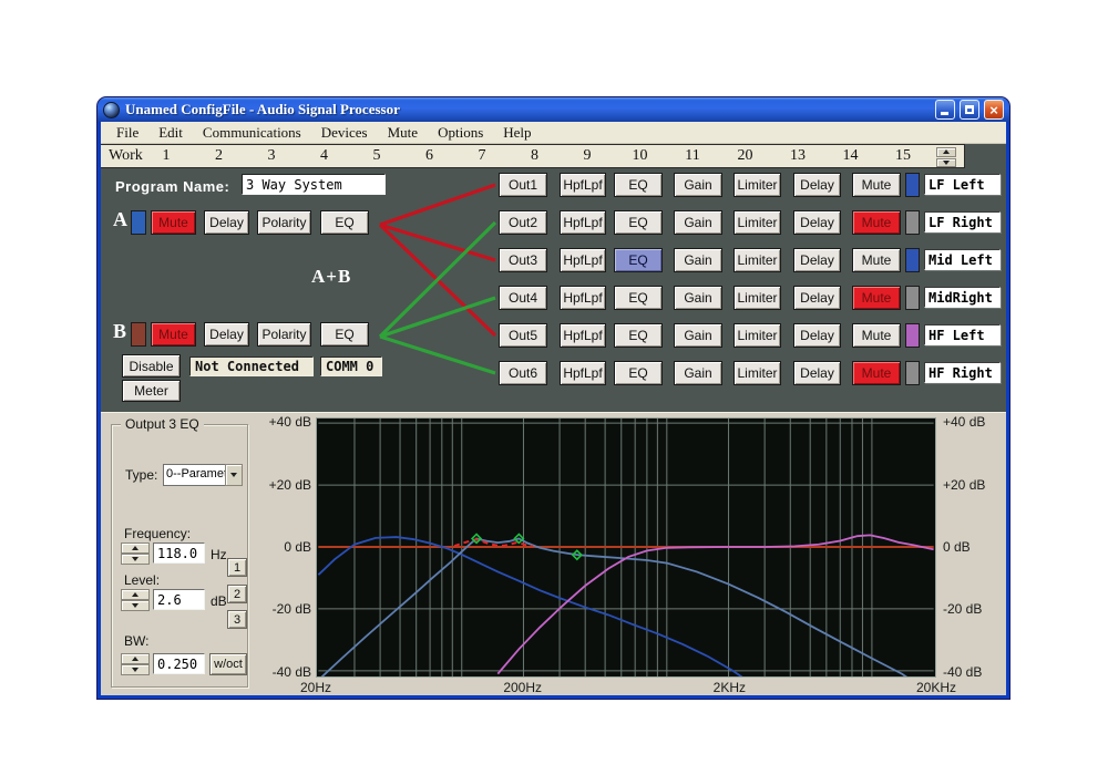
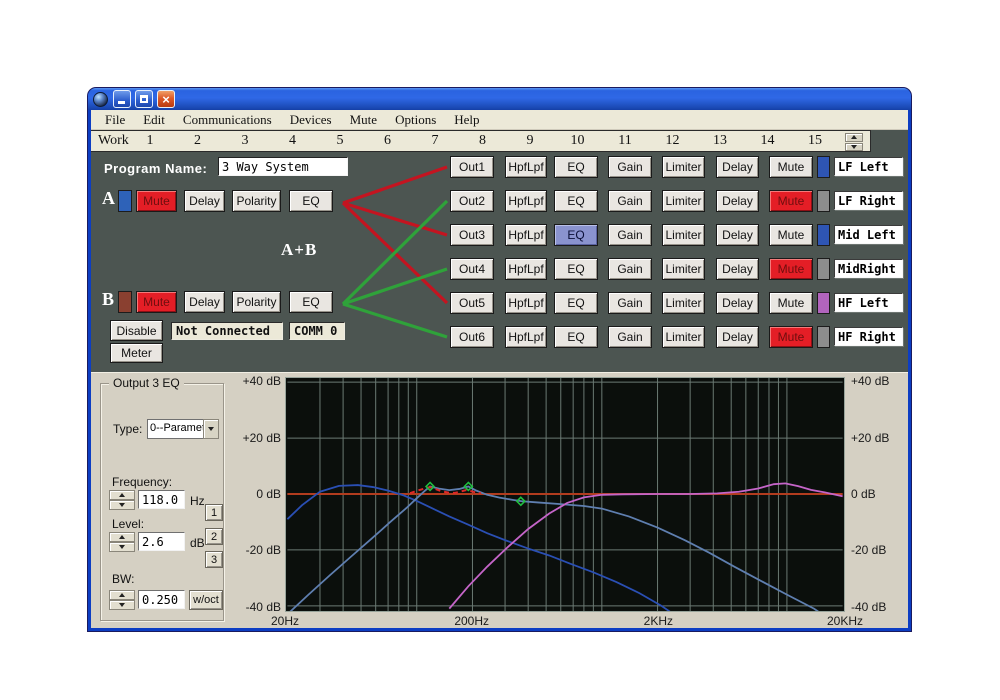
- Unamed ConfigFile - Audio Signal Processor
  ×
  File
  Edit
  Communications
  Devices
  Mute
  Options
  Help
  Work
  1
  2
  3
  4
  5
  6
  7
  8
  9
  10
  11
- 20
+ 12
  13
  14
  15
  Program Name:
  3 Way System
  A+B
  A
  Mute
  Delay
  Polarity
  EQ
  B
  Mute
  Delay
  Polarity
  EQ
  Disable
  Not Connected
  COMM 0
  Meter
  Out1
  HpfLpf
  EQ
  Gain
  Limiter
  Delay
  Mute
  LF Left
  Out2
  HpfLpf
  EQ
  Gain
  Limiter
  Delay
  Mute
  LF Right
  Out3
  HpfLpf
  EQ
  Gain
  Limiter
  Delay
  Mute
  Mid Left
  Out4
  HpfLpf
  EQ
  Gain
  Limiter
  Delay
  Mute
  MidRight
  Out5
  HpfLpf
  EQ
  Gain
  Limiter
  Delay
  Mute
  HF Left
  Out6
  HpfLpf
  EQ
  Gain
  Limiter
  Delay
  Mute
  HF Right
  Output 3 EQ
  Type:
  0--Parame
  Frequency:
  118.0
  Hz
  Level:
  2.6
  dB
  BW:
  0.250
  1
  2
  3
  w/oct
  +40 dB
  +40 dB
  +20 dB
  +20 dB
  0 dB
  0 dB
  -20 dB
  -20 dB
  -40 dB
  -40 dB
  20Hz
  200Hz
  2KHz
  20KHz
